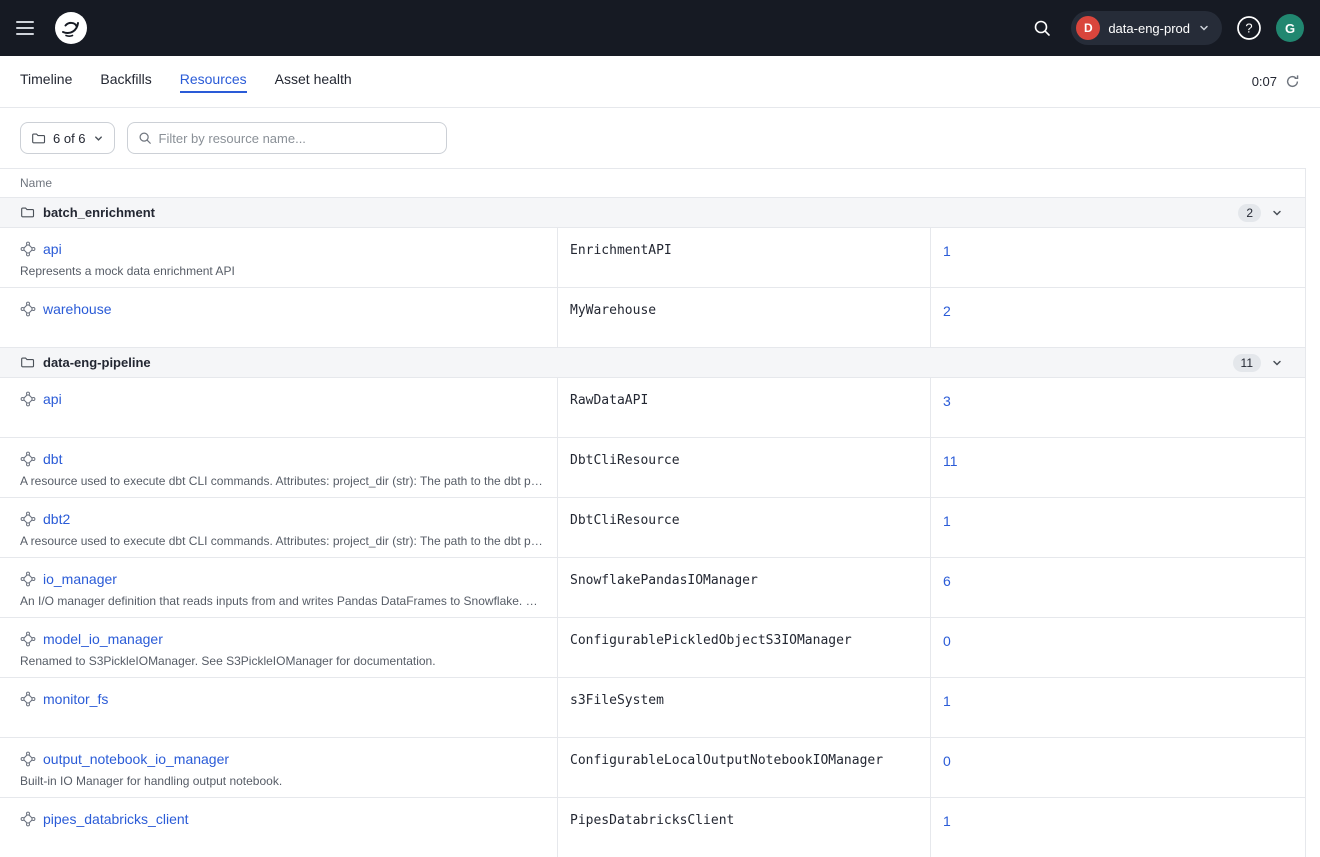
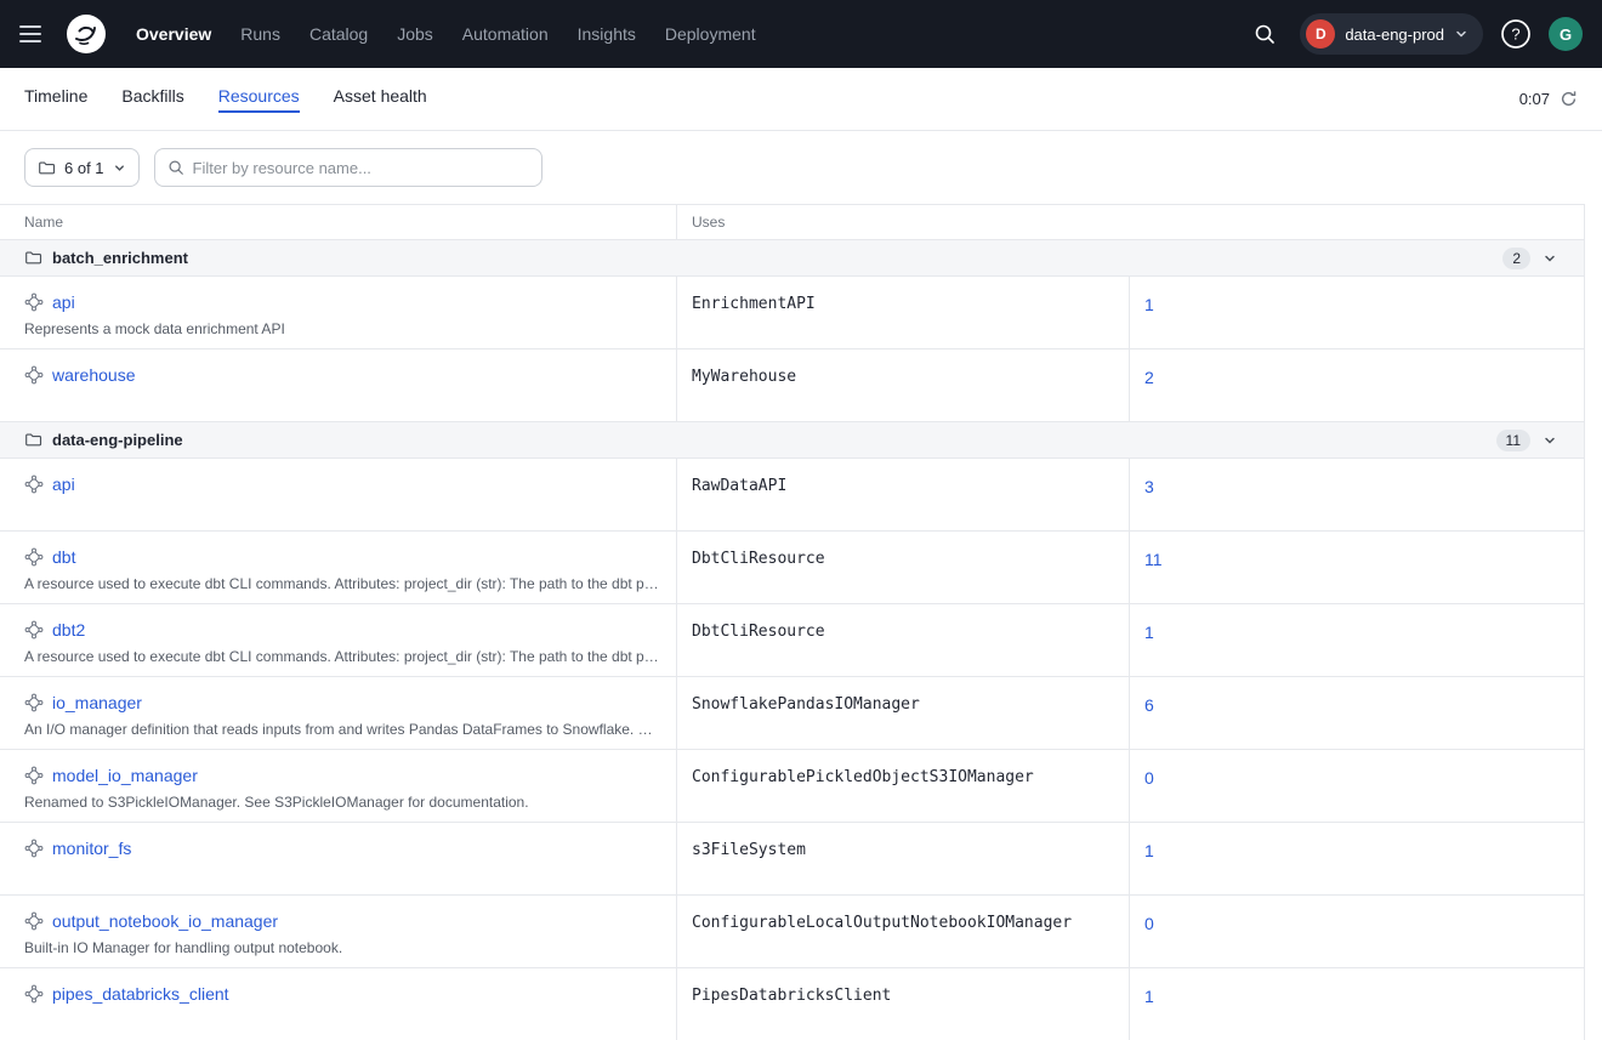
+ Overview
+ Runs
+ Catalog
+ Jobs
+ Automation
+ Insights
+ Deployment
  D
  data-eng-prod
  ?
  G
  Timeline
  Backfills
  Resources
  Asset health
  0:07
- 6 of 6
+ 6 of 1
  Filter by resource name...
  Name
+ Uses
  batch_enrichment
  2
  api
  Represents a mock data enrichment API
  EnrichmentAPI
  1
  warehouse
  MyWarehouse
  2
  data-eng-pipeline
  11
  api
  RawDataAPI
  3
  dbt
  A resource used to execute dbt CLI commands. Attributes: project_dir (str): The path to the dbt proj
  DbtCliResource
  11
  dbt2
  A resource used to execute dbt CLI commands. Attributes: project_dir (str): The path to the dbt proj
  DbtCliResource
  1
  io_manager
  An I/O manager definition that reads inputs from and writes Pandas DataFrames to Snowflake. Wh
  SnowflakePandasIOManager
  6
  model_io_manager
  Renamed to S3PickleIOManager. See S3PickleIOManager for documentation.
  ConfigurablePickledObjectS3IOManager
  0
  monitor_fs
  s3FileSystem
  1
  output_notebook_io_manager
  Built-in IO Manager for handling output notebook.
  ConfigurableLocalOutputNotebookIOManager
  0
  pipes_databricks_client
  PipesDatabricksClient
  1
